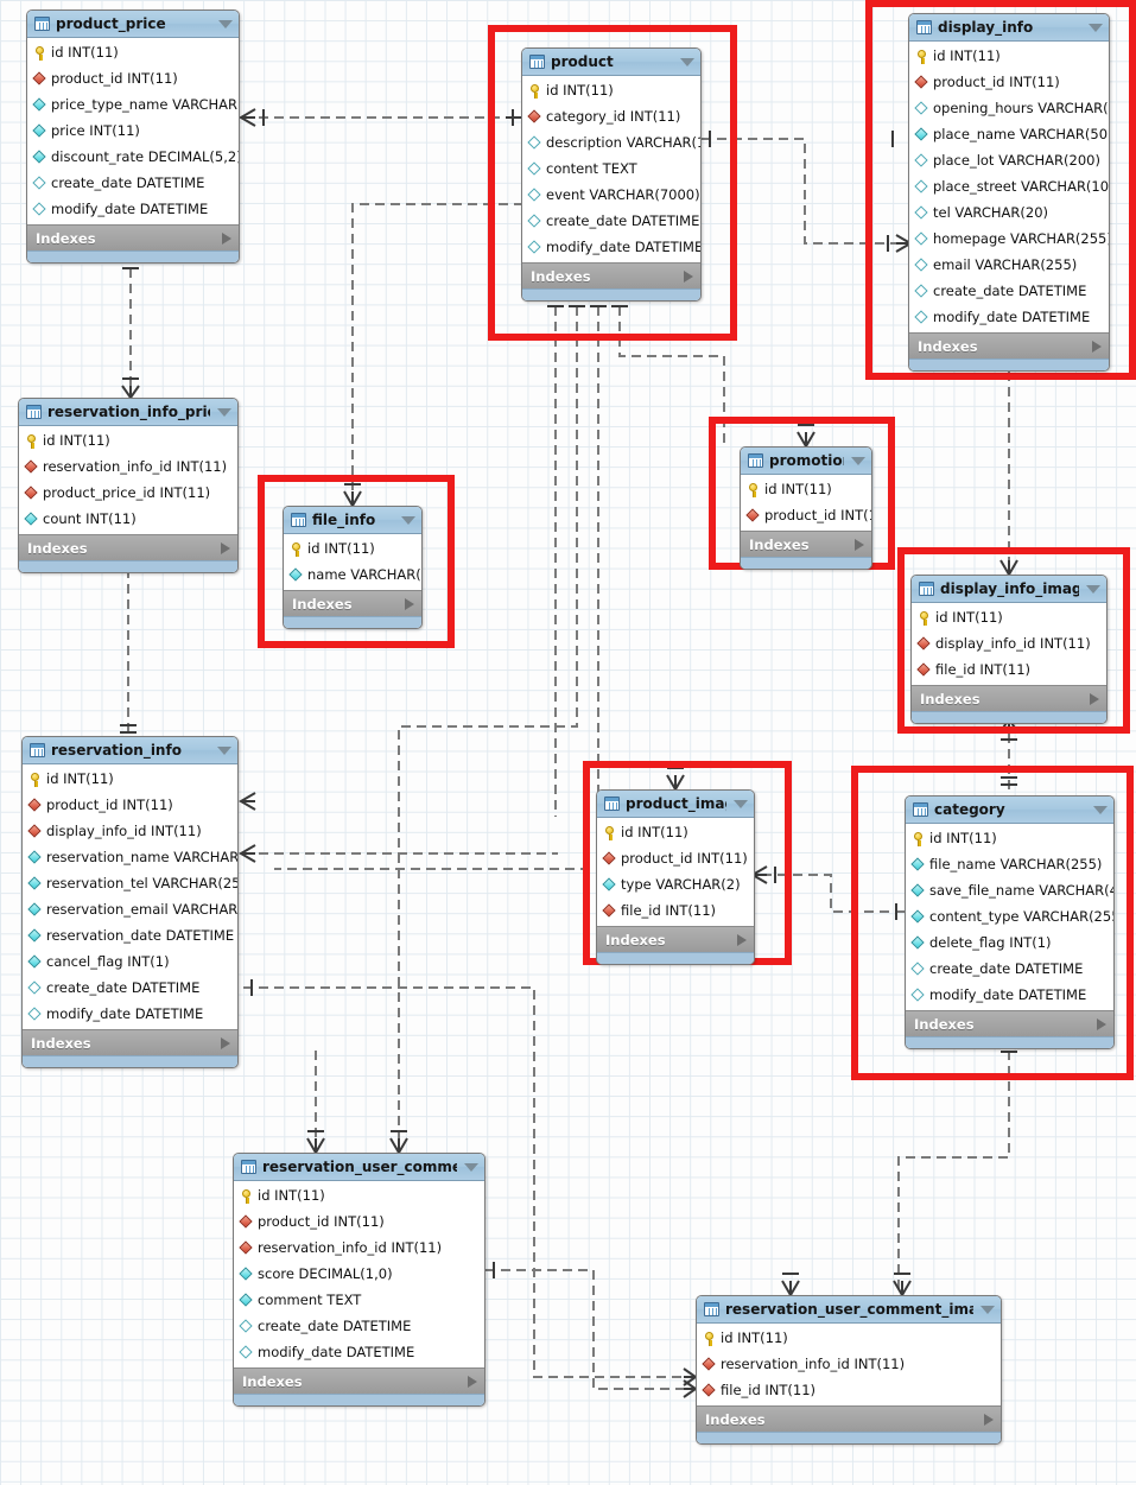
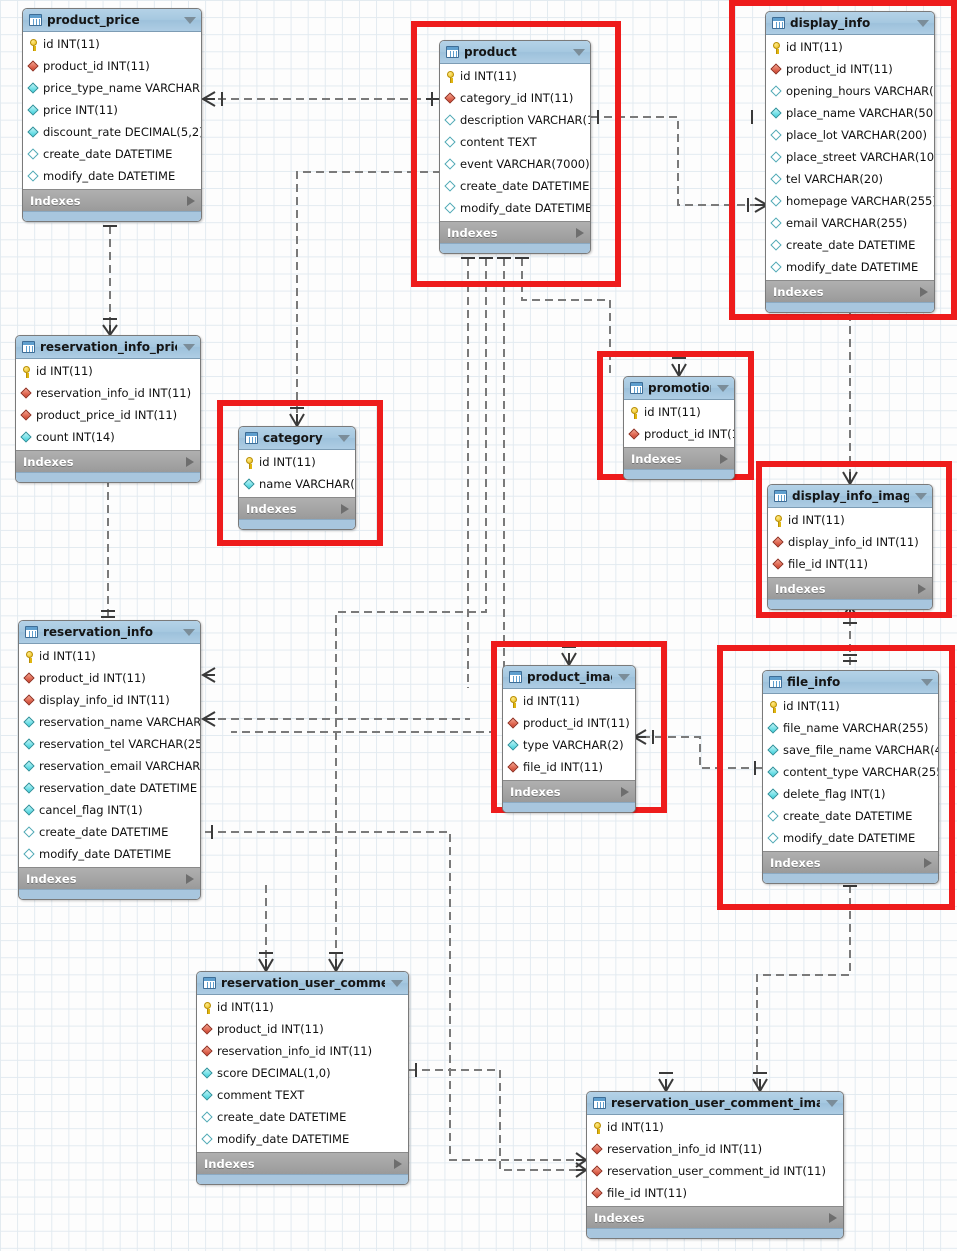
  product_price
  id INT(11)
  product_id INT(11)
  price_type_name VARCHAR
  price INT(11)
  discount_rate DECIMAL(5,2
  create_date DATETIME
  modify_date DATETIME
  Indexes
  product
  id INT(11)
  category_id INT(11)
  description VARCHAR(
  content TEXT
  event VARCHAR(7000)
  create_date DATETIME
  modify_date DATETIME
  Indexes
  display_info
  id INT(11)
  product_id INT(11)
  opening_hours VARCHAR(
  place_name VARCHAR(50
  place_lot VARCHAR(200)
  place_street VARCHAR(10
  tel VARCHAR(20)
  homepage VARCHAR(255
  email VARCHAR(255)
  create_date DATETIME
  modify_date DATETIME
  Indexes
  reservation_info_pri
  id INT(11)
  reservation_info_id INT(11)
  product_price_id INT(11)
- count INT(11)
+ count INT(14)
  Indexes
- file_info
+ category
  id INT(11)
  name VARCHAR(
  Indexes
  promotio
  id INT(11)
  product_id INT(
  Indexes
  display_info_imag
  id INT(11)
  display_info_id INT(11)
  file_id INT(11)
  Indexes
  reservation_info
  id INT(11)
  product_id INT(11)
  display_info_id INT(11)
  reservation_name VARCHAR
  reservation_tel VARCHAR(25
  reservation_email VARCHAR
  reservation_date DATETIME
  cancel_flag INT(1)
  create_date DATETIME
  modify_date DATETIME
  Indexes
  product_ima
  id INT(11)
  product_id INT(11)
  type VARCHAR(2)
  file_id INT(11)
  Indexes
- category
+ file_info
  id INT(11)
  file_name VARCHAR(255)
  save_file_name VARCHAR(
  content_type VARCHAR(25
  delete_flag INT(1)
  create_date DATETIME
  modify_date DATETIME
  Indexes
  reservation_user_comme
  id INT(11)
  product_id INT(11)
  reservation_info_id INT(11)
  score DECIMAL(1,0)
  comment TEXT
  create_date DATETIME
  modify_date DATETIME
  Indexes
  reservation_user_comment_im
  id INT(11)
  reservation_info_id INT(11)
+ reservation_user_comment_id INT(11)
  file_id INT(11)
  Indexes
